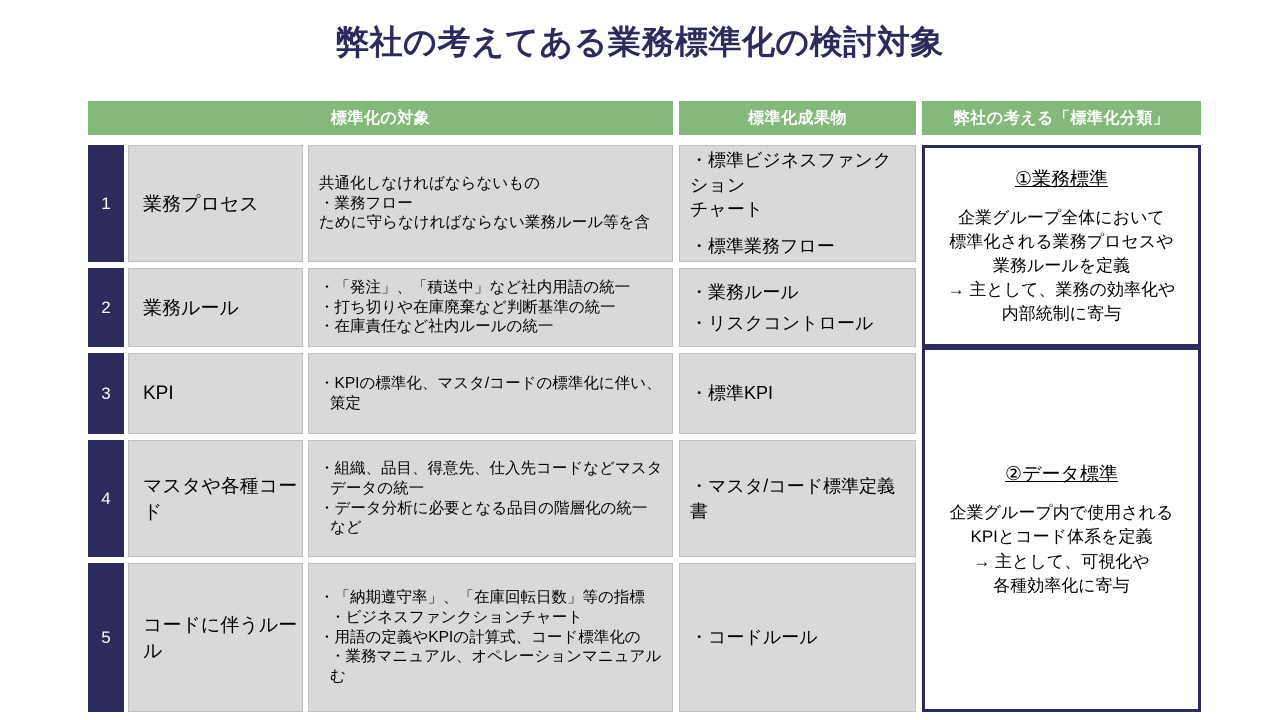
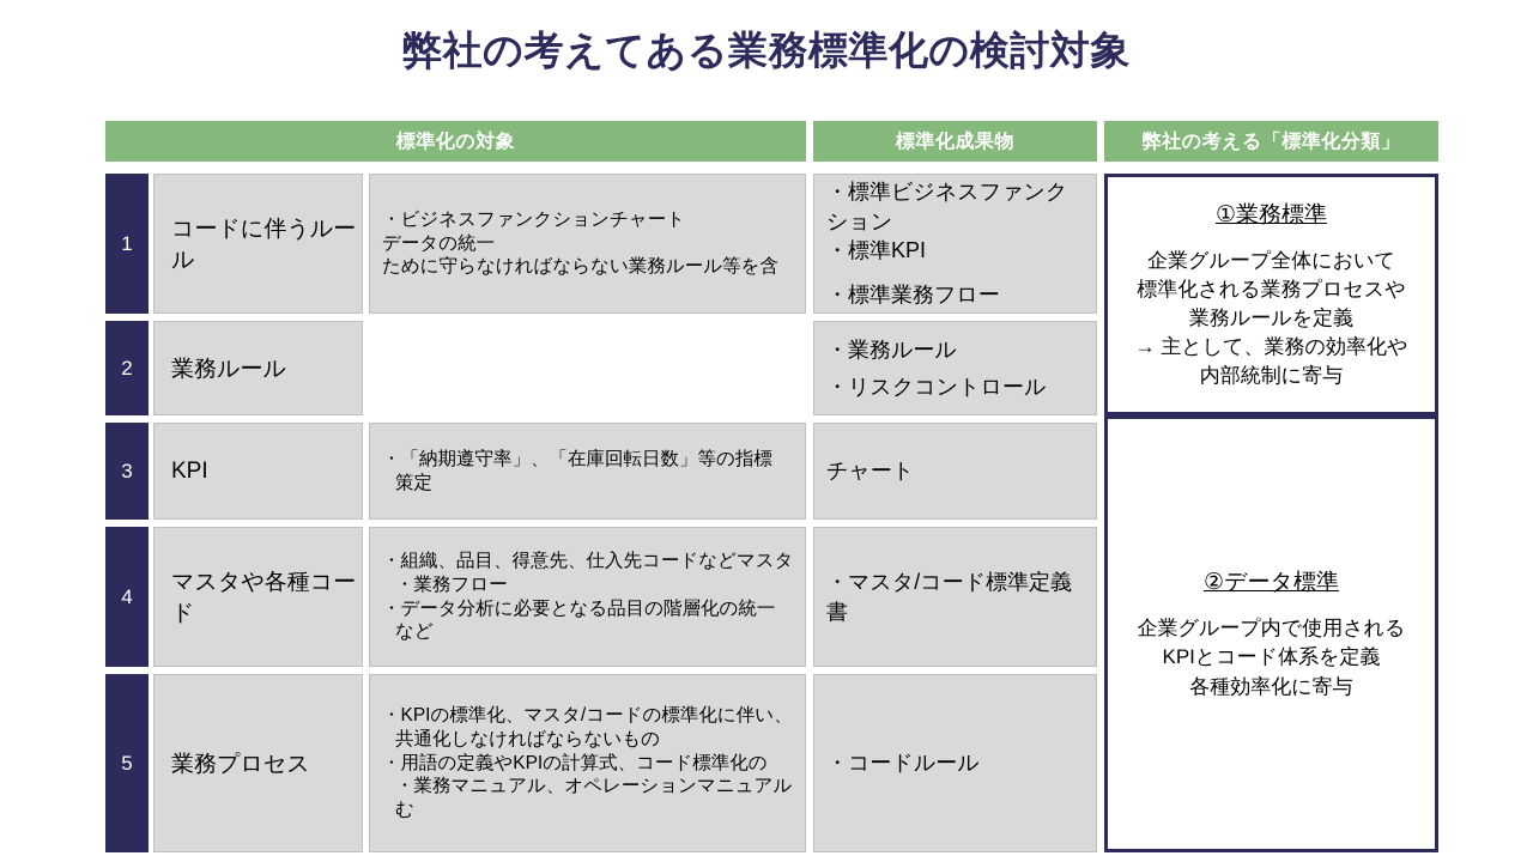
  弊社の考えてある業務標準化の検討対象
  標準化の対象
  標準化成果物
  弊社の考える「標準化分類」
  1
- 業務プロセス
+ コードに伴うルール
- 共通化しなければならないもの
+ ・ビジネスファンクションチャート
- ・業務フロー
+ データの統一
  ために守らなければならない業務ルール等を含
  ・標準ビジネスファンクション
- チャート
+ ・標準KPI
  ・標準業務フロー
  2
  業務ルール
- ・「発注」、「積送中」など社内用語の統一
- ・打ち切りや在庫廃棄など判断基準の統一
- ・在庫責任など社内ルールの統一
  ・業務ルール
  ・リスクコントロール
  3
  KPI
- ・KPIの標準化、マスタ/コードの標準化に伴い、
+ ・「納期遵守率」、「在庫回転日数」等の指標
  策定
- ・標準KPI
+ チャート
  4
  マスタや各種コード
  ・組織、品目、得意先、仕入先コードなどマスタ
- データの統一
+ ・業務フロー
  ・データ分析に必要となる品目の階層化の統一
  など
  ・マスタ/コード標準定義書
  5
- コードに伴うルール
+ 業務プロセス
- ・「納期遵守率」、「在庫回転日数」等の指標
+ ・KPIの標準化、マスタ/コードの標準化に伴い、
- ・ビジネスファンクションチャート
+ 共通化しなければならないもの
  ・用語の定義やKPIの計算式、コード標準化の
  ・業務マニュアル、オペレーションマニュアル
  む
  ・コードルール
  ①業務標準
  企業グループ全体において
  標準化される業務プロセスや
  業務ルールを定義
  → 主として、業務の効率化や
  内部統制に寄与
  ②データ標準
  企業グループ内で使用される
  KPIとコード体系を定義
- → 主として、可視化や
  各種効率化に寄与
